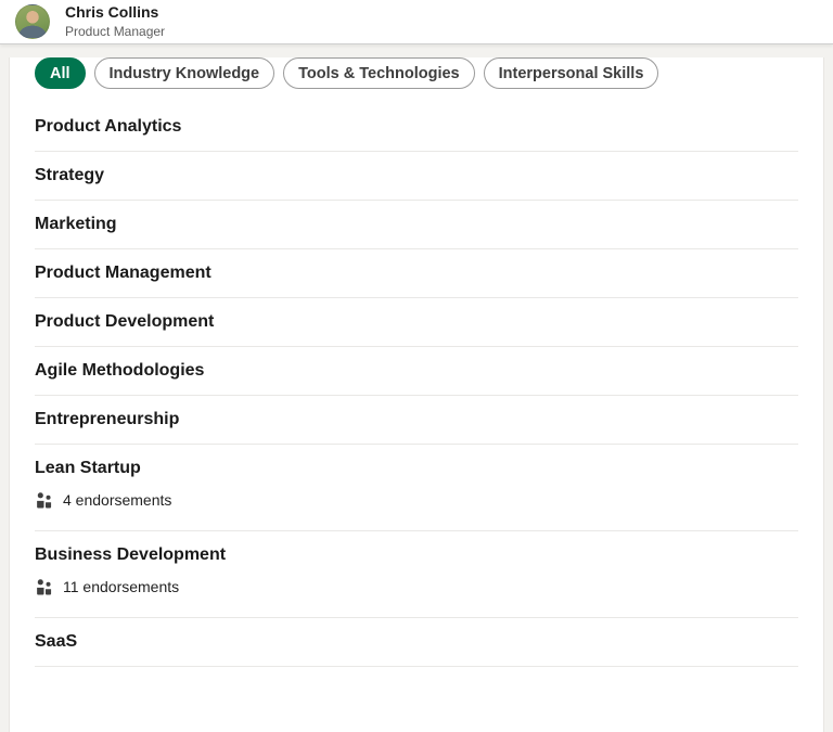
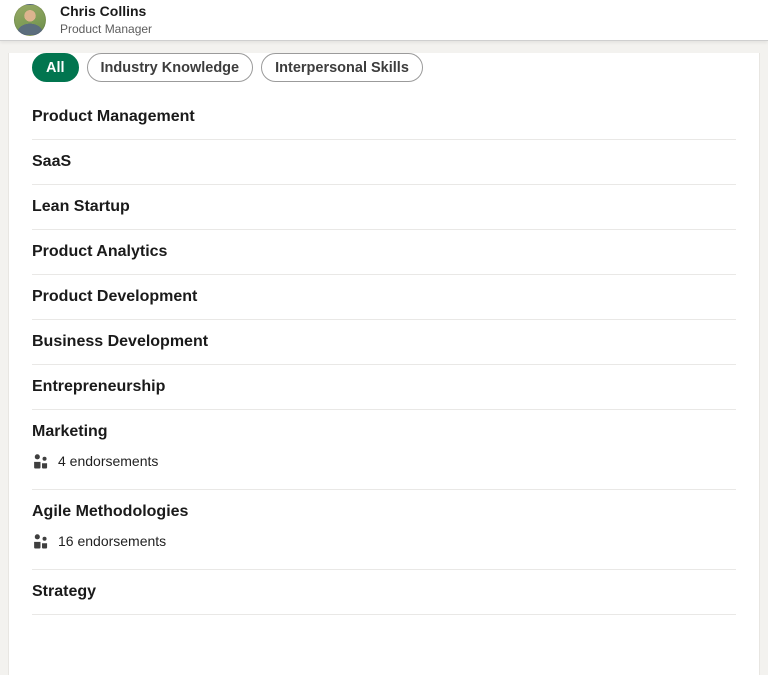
  Chris Collins
  Product Manager
  All
  Industry Knowledge
- Tools & Technologies
  Interpersonal Skills
- Product Analytics
+ Product Management
- Strategy
+ SaaS
- Marketing
+ Lean Startup
- Product Management
+ Product Analytics
  Product Development
- Agile Methodologies
+ Business Development
  Entrepreneurship
- Lean Startup
+ Marketing
  4 endorsements
- Business Development
+ Agile Methodologies
- 11 endorsements
+ 16 endorsements
- SaaS
+ Strategy
